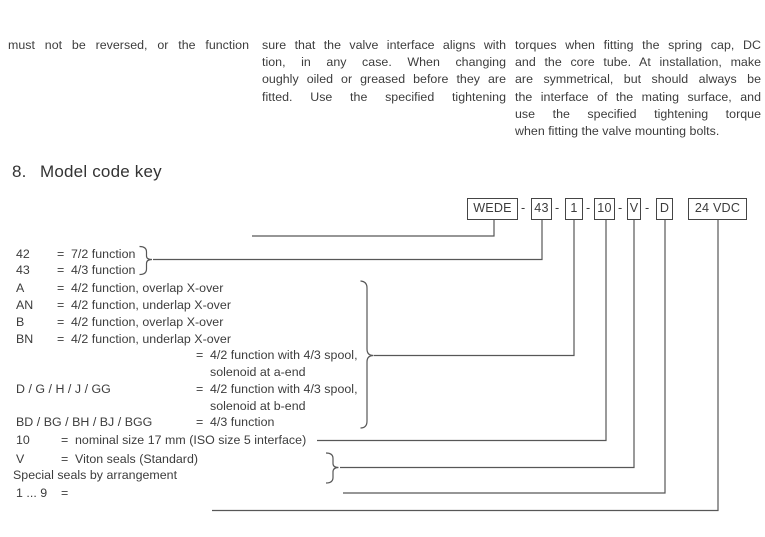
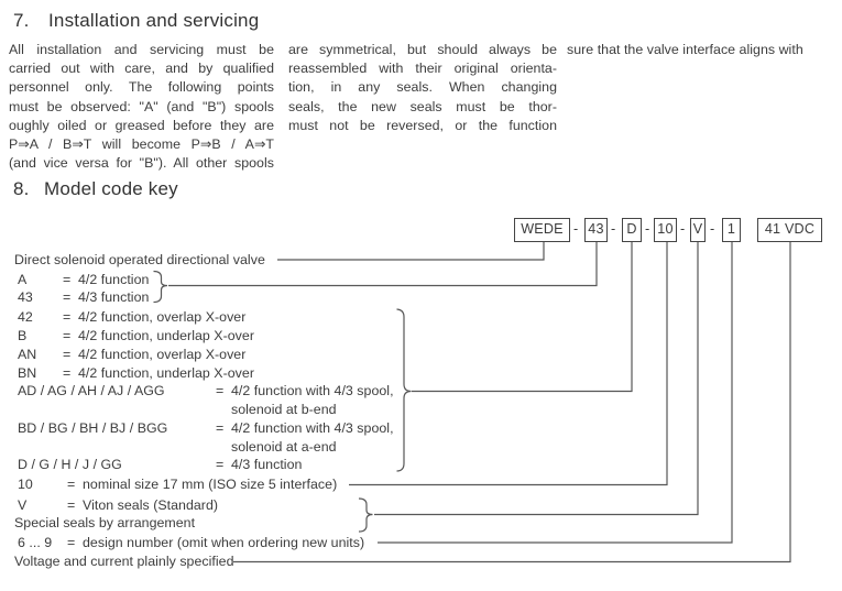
+ 7.
+ Installation and servicing
+ All installation and servicing must be
+ carried out with care, and by qualified
+ personnel only. The following points
+ must be observed: "A" (and "B") spools
- must not be reversed, or the function
+ oughly oiled or greased before they are
+ P⇒A / B⇒T will become P⇒B / A⇒T
+ (and vice versa for "B"). All other spools
- sure that the valve interface aligns with
+ are symmetrical, but should always be
+ reassembled with their original orienta-
- tion, in any case. When changing
+ tion, in any seals. When changing
+ seals, the new seals must be thor-
- oughly oiled or greased before they are
+ must not be reversed, or the function
- fitted. Use the specified tightening
- torques when fitting the spring cap, DC
- and the core tube. At installation, make
- are symmetrical, but should always be
+ sure that the valve interface aligns with
- the interface of the mating surface, and
- use the specified tightening torque
- when fitting the valve mounting bolts.
  8.
  Model code key
  WEDE
  -
  43
  -
- 1
+ D
  -
  10
  -
  V
  -
- D
+ 1
- 24 VDC
+ 41 VDC
+ Direct solenoid operated directional valve
- 42
+ A
  =
- 7/2 function
+ 4/2 function
  43
  =
  4/3 function
- A
+ 42
  =
  4/2 function, overlap X-over
- AN
+ B
  =
  4/2 function, underlap X-over
- B
+ AN
  =
  4/2 function, overlap X-over
  BN
  =
  4/2 function, underlap X-over
+ AD / AG / AH / AJ / AGG
  =
  4/2 function with 4/3 spool,
- solenoid at a-end
+ solenoid at b-end
- D / G / H / J / GG
+ BD / BG / BH / BJ / BGG
  =
  4/2 function with 4/3 spool,
- solenoid at b-end
+ solenoid at a-end
- BD / BG / BH / BJ / BGG
+ D / G / H / J / GG
  =
  4/3 function
  10
  =
  nominal size 17 mm (ISO size 5 interface)
  V
  =
  Viton seals (Standard)
  Special seals by arrangement
- 1 ... 9
+ 6 ... 9
  =
+ design number (omit when ordering new units)
+ Voltage and current plainly specified
